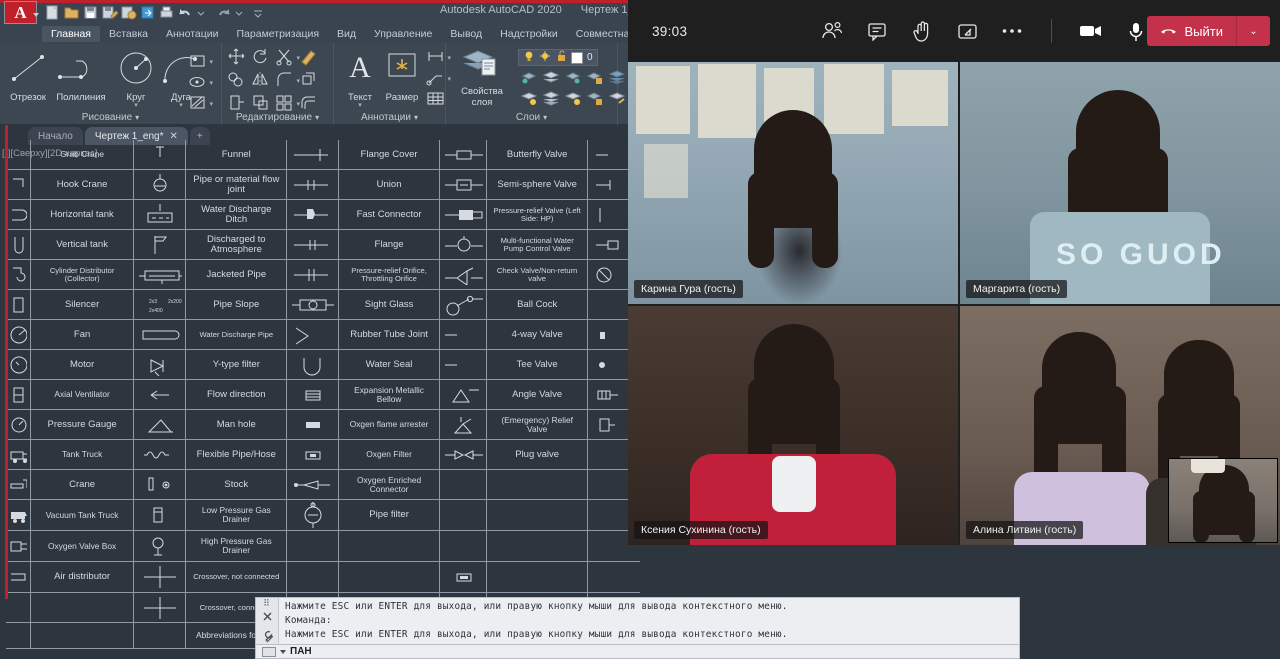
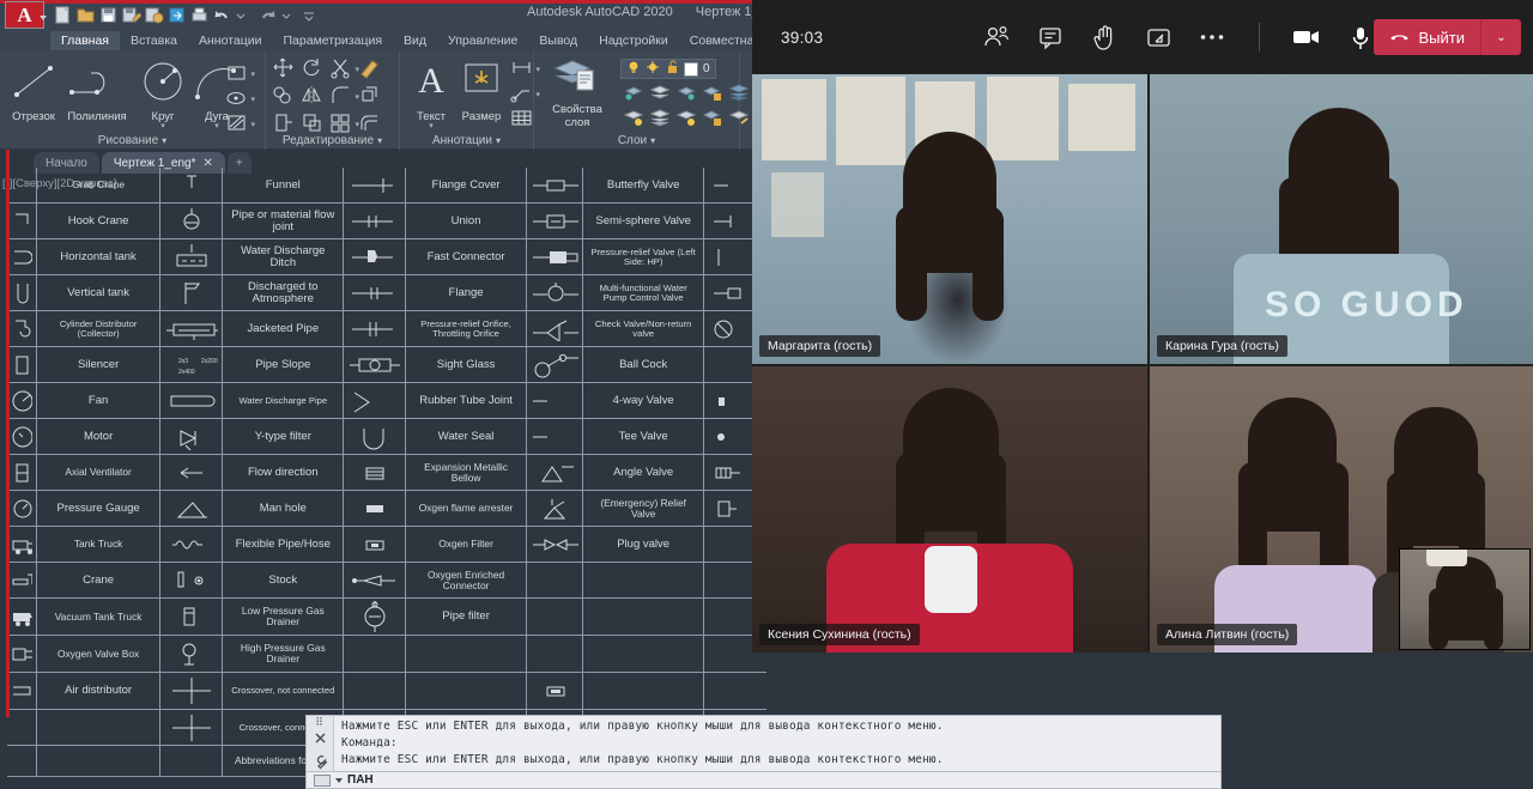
  A
  Autodesk AutoCAD 2020 Чертеж 1
  Главная
  Вставка
  Аннотации
  Параметризация
  Вид
  Управление
  Вывод
  Надстройки
  Отрезок
  Полилиния
  Круг
  Дуга
  Рисование ▾
  Редактирование ▾
  A
  Текст
  Размер
  Аннотации ▾
  Свойства
  слоя
  0
  Слои ▾
  Начало
  Чертеж 1_eng*
  ✕
  +
  [][Сверху][2D-каркас]
  Grab Crane
  Funnel
  Flange Cover
  Butterfly Valve
  Hook Crane
  Pipe or material flow joint
  Union
  Semi-sphere Valve
  Horizontal tank
  Water Discharge Ditch
  Fast Connector
  Pressure-relief Valve (Left Side: HP)
  Vertical tank
  Discharged to Atmosphere
  Flange
  Multi-functional Water Pump Control Valve
  Cylinder Distributor (Collector)
  Jacketed Pipe
  Pressure-relief Orifice, Throttling Orifice
  Check Valve/Non-return valve
  Silencer
  Pipe Slope
  Sight Glass
  Ball Cock
  Fan
  Water Discharge Pipe
  Rubber Tube Joint
  4-way Valve
  Motor
  Y-type filter
  Water Seal
  Tee Valve
  Axial Ventilator
  Flow direction
  Expansion Metallic Bellow
  Angle Valve
  Pressure Gauge
  Man hole
  Oxgen flame arrester
  (Emergency) Relief Valve
  Tank Truck
  Flexible Pipe/Hose
  Oxgen Filter
  Plug valve
  Crane
  Stock
  Oxygen Enriched Connector
  Vacuum Tank Truck
  Low Pressure Gas Drainer
  Pipe filter
  Oxygen Valve Box
  High Pressure Gas Drainer
  Air distributor
  Crossover, not connected
  Crossover, conn
  Abbreviations fo
  ⠿
  Нажмите ESC или ENTER для выхода, или правую кнопку мыши для вывода контекстного меню.
  Команда:
  Нажмите ESC или ENTER для выхода, или правую кнопку мыши для вывода контекстного меню.
  ПАН
  39:03
  Выйти
  ⌄
- Карина Гура (гость)
+ Маргарита (гость)
  SO GUOD
- Маргарита (гость)
+ Карина Гура (гость)
  Ксения Сухинина (гость)
  Алина Литвин (гость)
